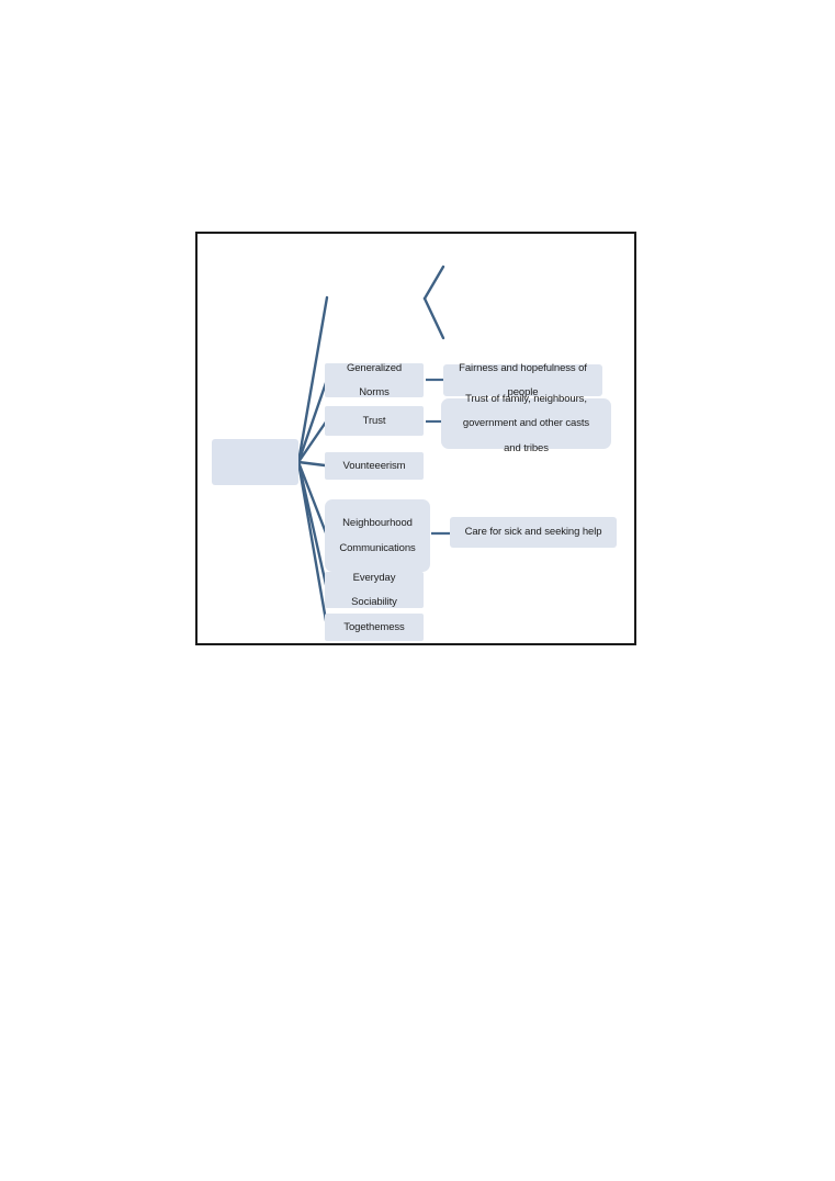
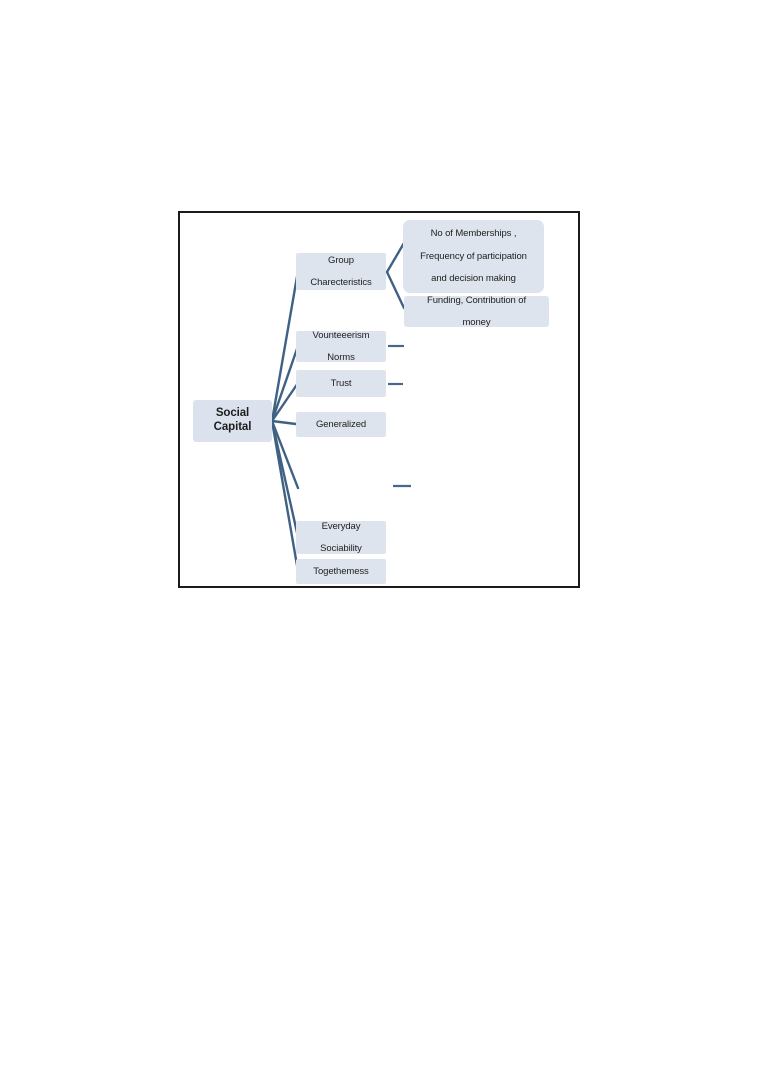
+ Social
+ Capital
+ Group
+ Charecteristics
+ No of Memberships ,
+ Frequency of participation
+ and decision making
+ Funding, Contribution of
+ money
- Generalized
+ Vounteeerism
  Norms
- Fairness and hopefulness of
- people
  Trust
- Trust of family, neighbours,
- government and other casts
- and tribes
- Vounteeerism
+ Generalized
- Neighbourhood
- Communications
- Care for sick and seeking help
  Everyday
  Sociability
  Togethemess
